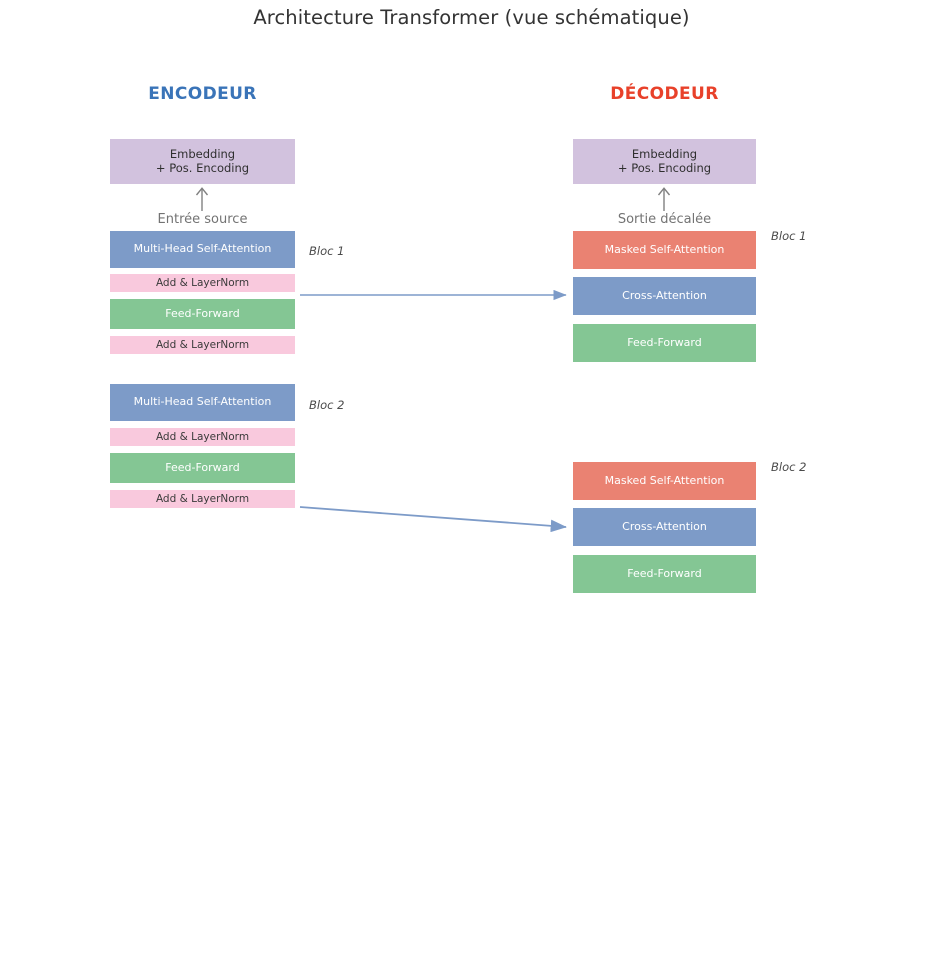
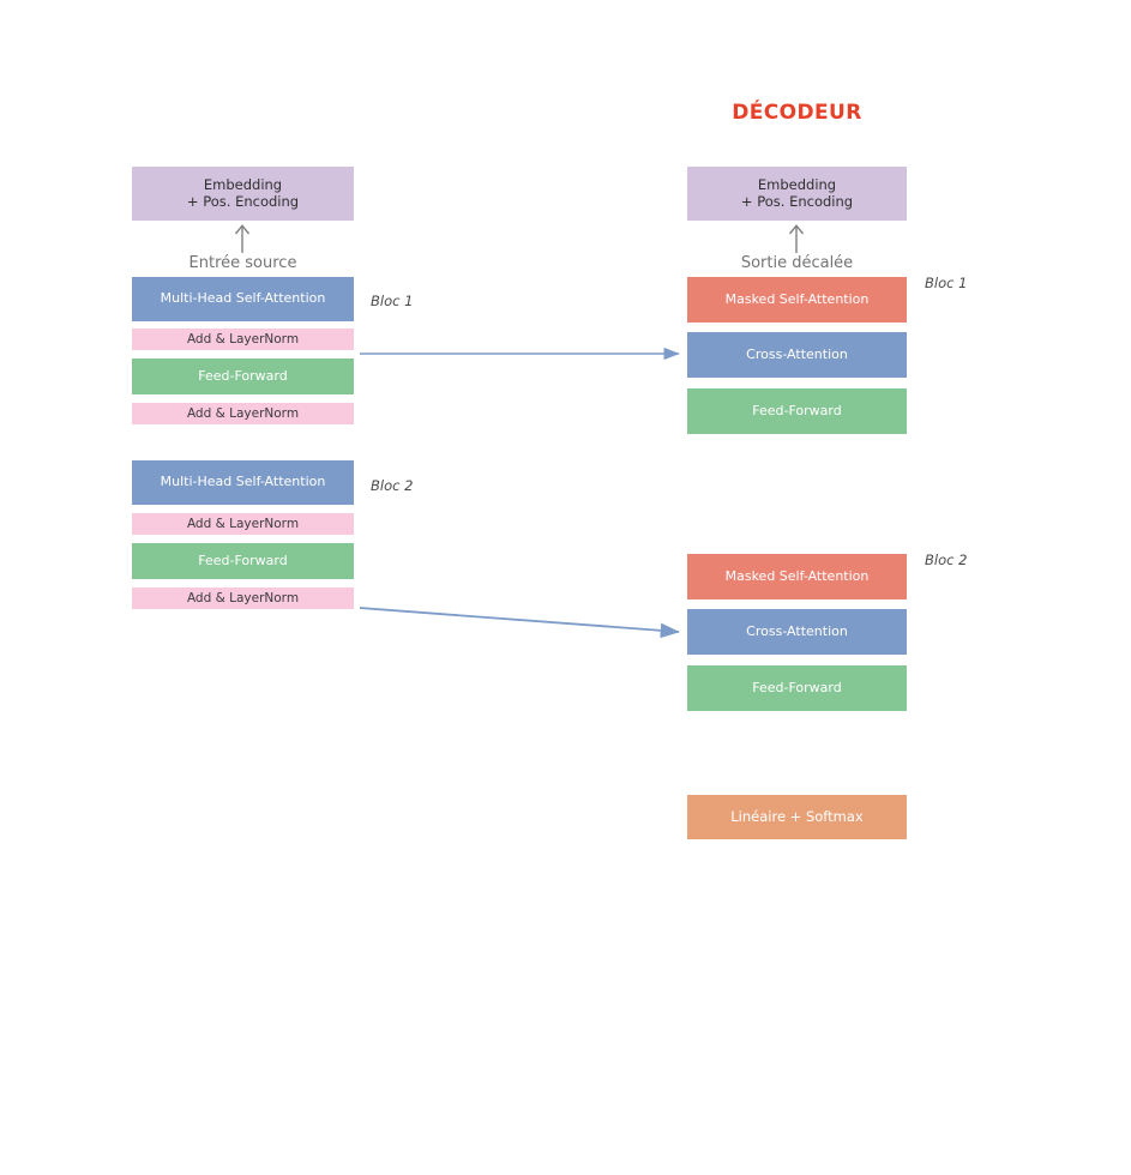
- Architecture Transformer (vue schématique)
- ENCODEUR
  DÉCODEUR
  Embedding
  + Pos. Encoding
  Entrée source
  Multi-Head Self-Attention
  Add & LayerNorm
  Feed-Forward
  Add & LayerNorm
  Bloc 1
  Multi-Head Self-Attention
  Add & LayerNorm
  Feed-Forward
  Add & LayerNorm
  Bloc 2
  Embedding
  + Pos. Encoding
  Sortie décalée
  Masked Self-Attention
  Cross-Attention
  Feed-Forward
  Bloc 1
  Masked Self-Attention
  Cross-Attention
  Feed-Forward
  Bloc 2
+ Linéaire + Softmax
